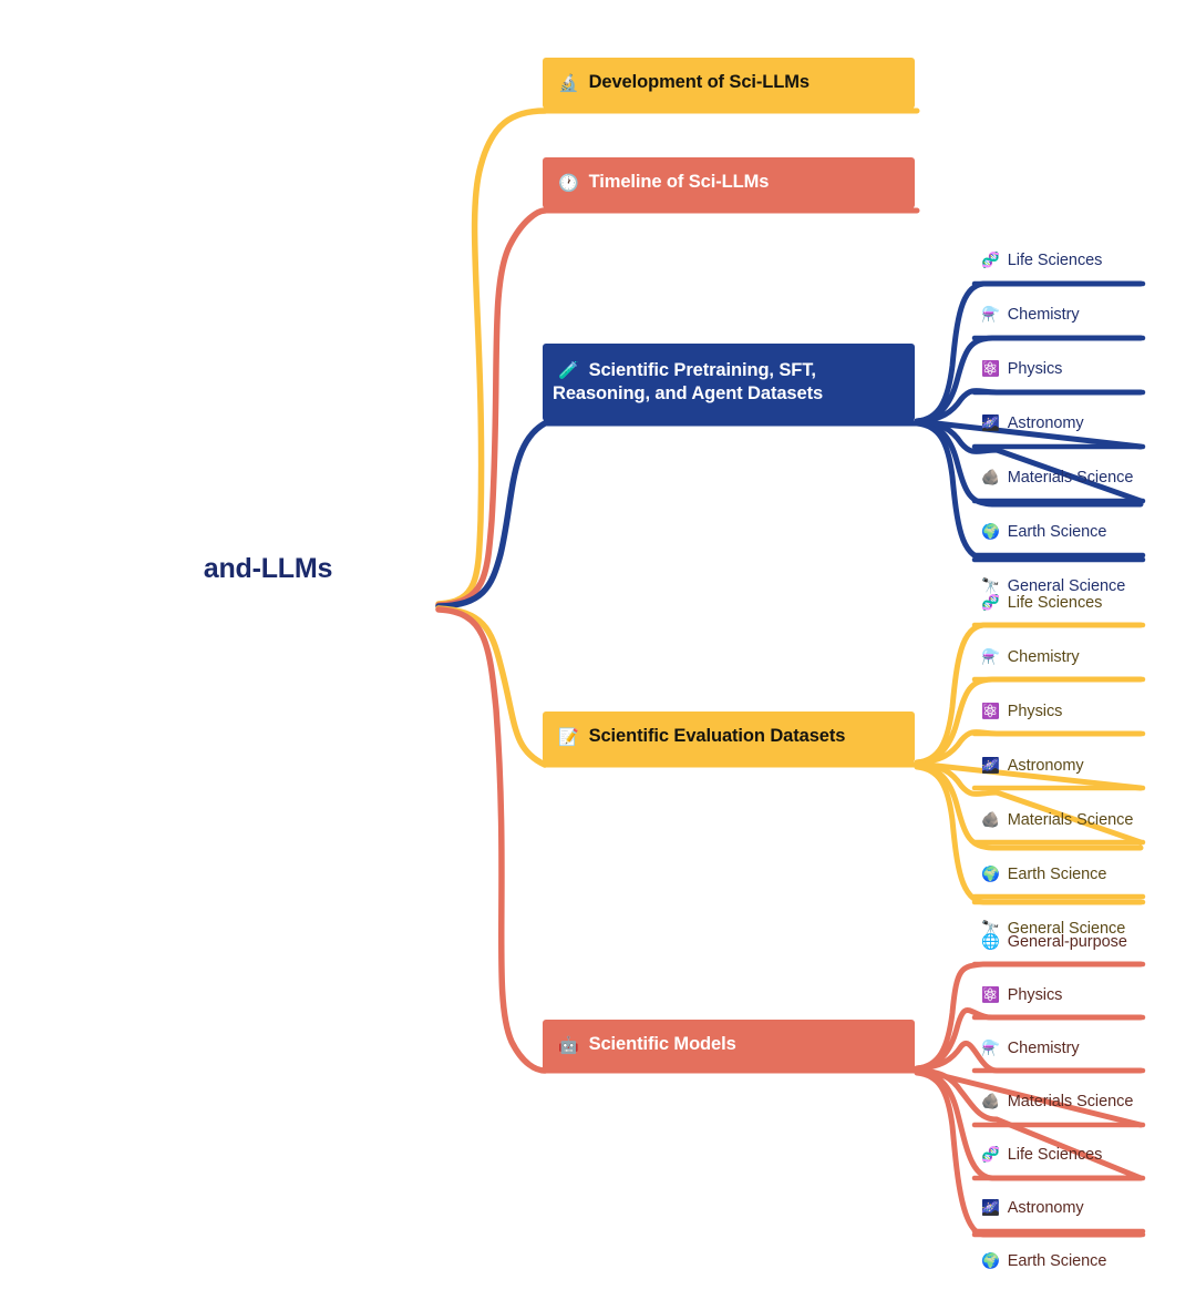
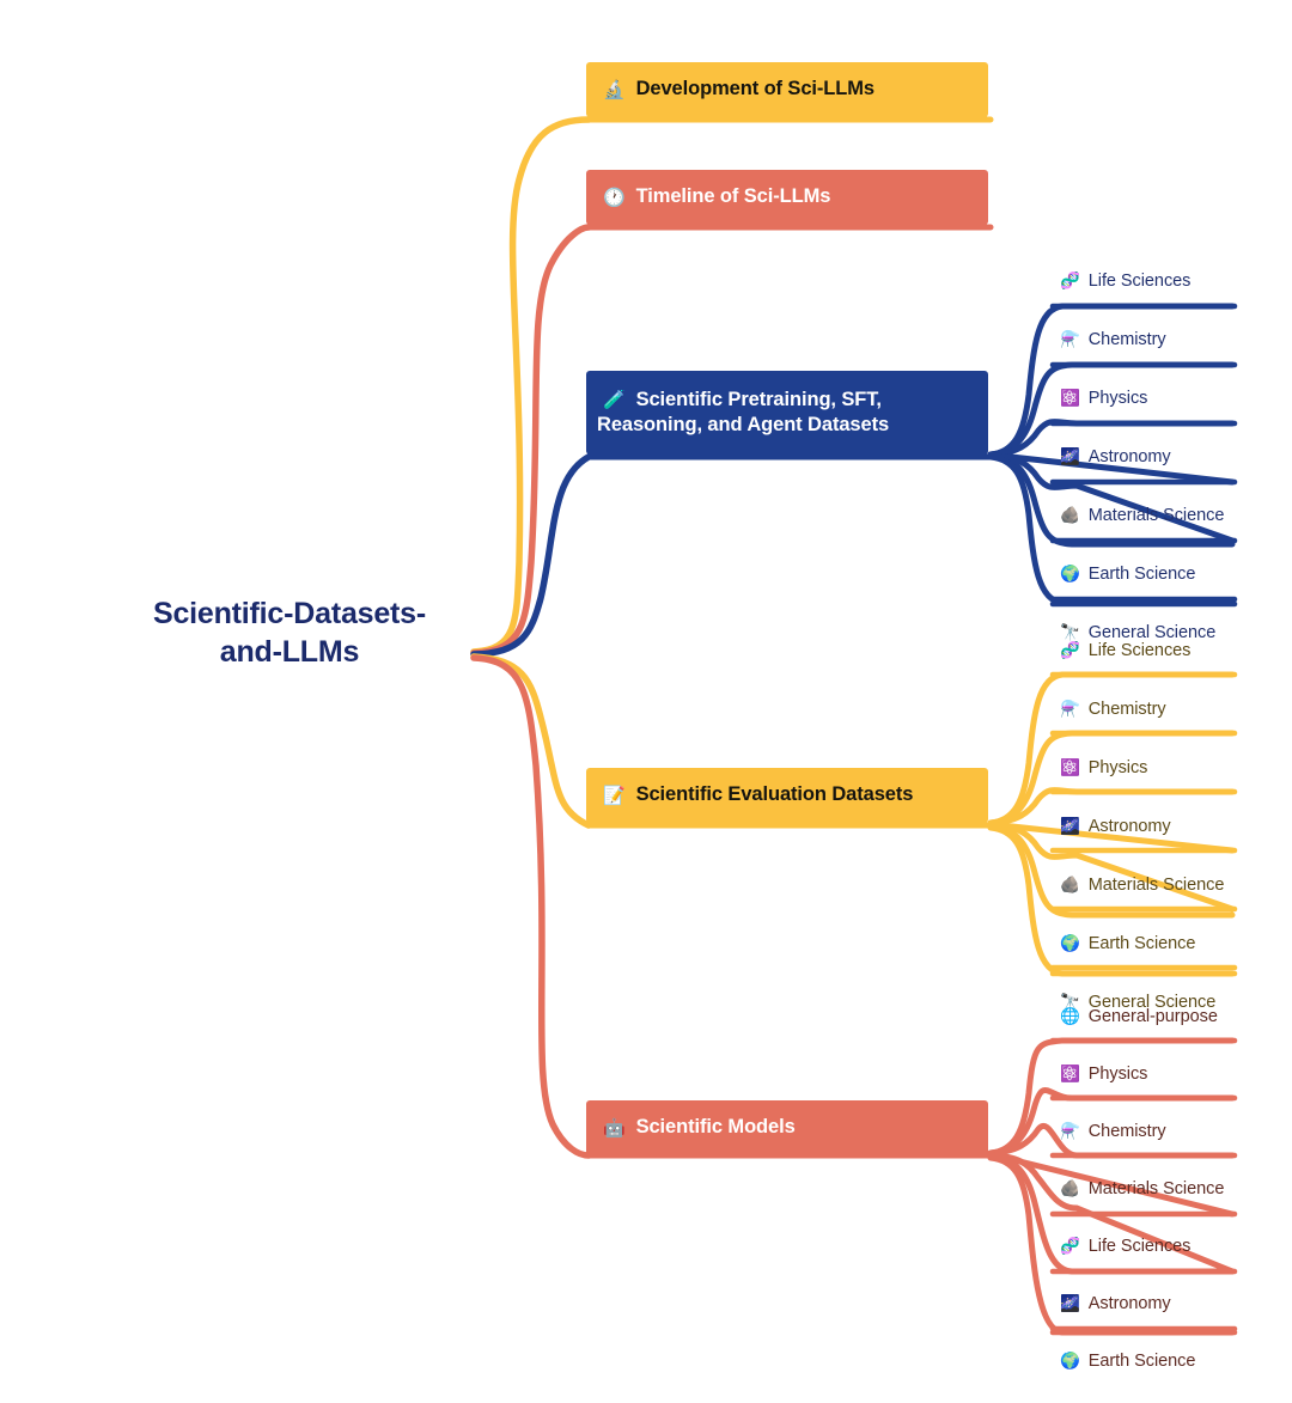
+ Scientific-Datasets-
  and-LLMs
  🔬
  Development of Sci-LLMs
  🕐
  Timeline of Sci-LLMs
  🧪
  Scientific Pretraining, SFT,
  Reasoning, and Agent Datasets
  📝
  Scientific Evaluation Datasets
  🤖
  Scientific Models
  🧬
  Life Sciences
  ⚗️
  Chemistry
  ⚛️
  Physics
  🌌
  Astronomy
  🪨
  Materials Science
  🌍
  Earth Science
  🔭
  General Science
  🧬
  Life Sciences
  ⚗️
  Chemistry
  ⚛️
  Physics
  🌌
  Astronomy
  🪨
  Materials Science
  🌍
  Earth Science
  🔭
  General Science
  🌐
  General-purpose
  ⚛️
  Physics
  ⚗️
  Chemistry
  🪨
  Materials Science
  🧬
  Life Sciences
  🌌
  Astronomy
  🌍
  Earth Science
